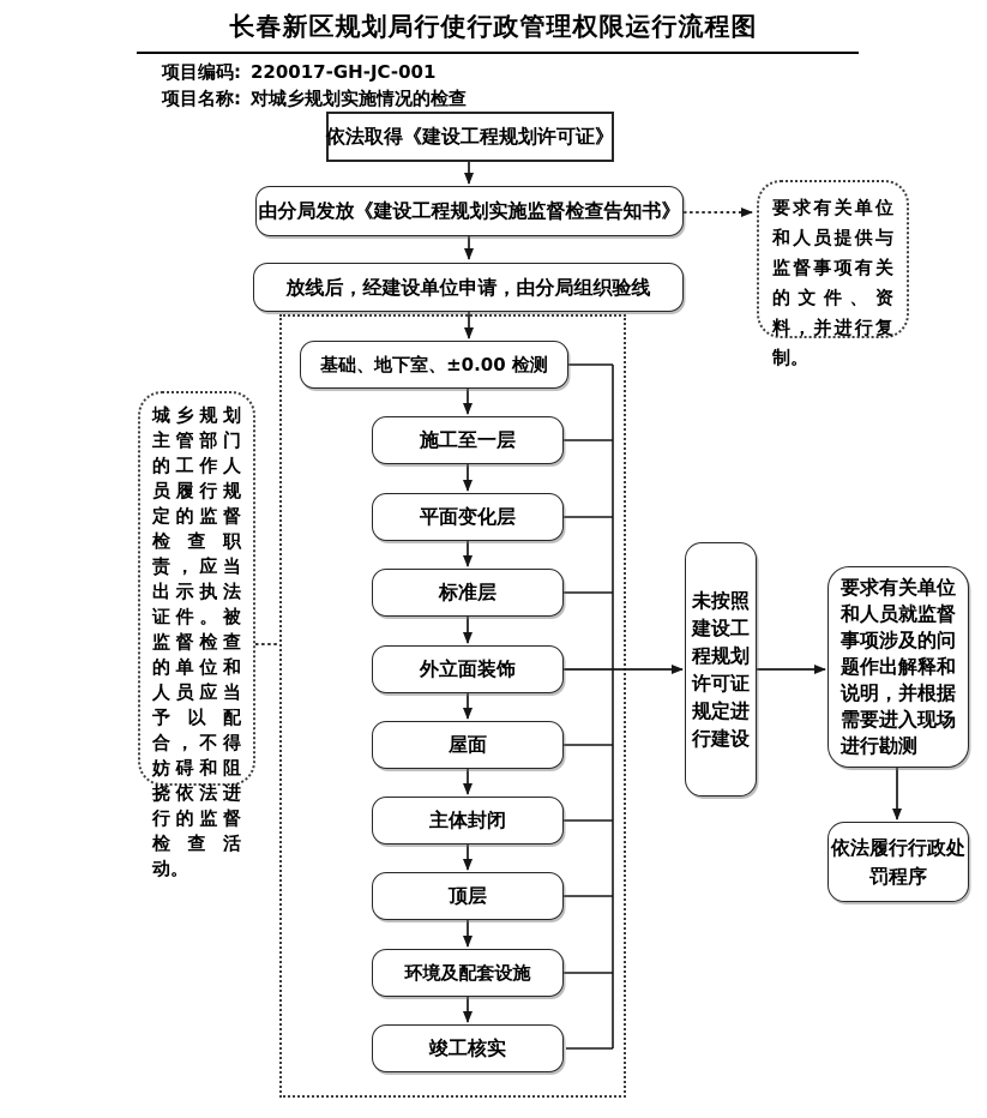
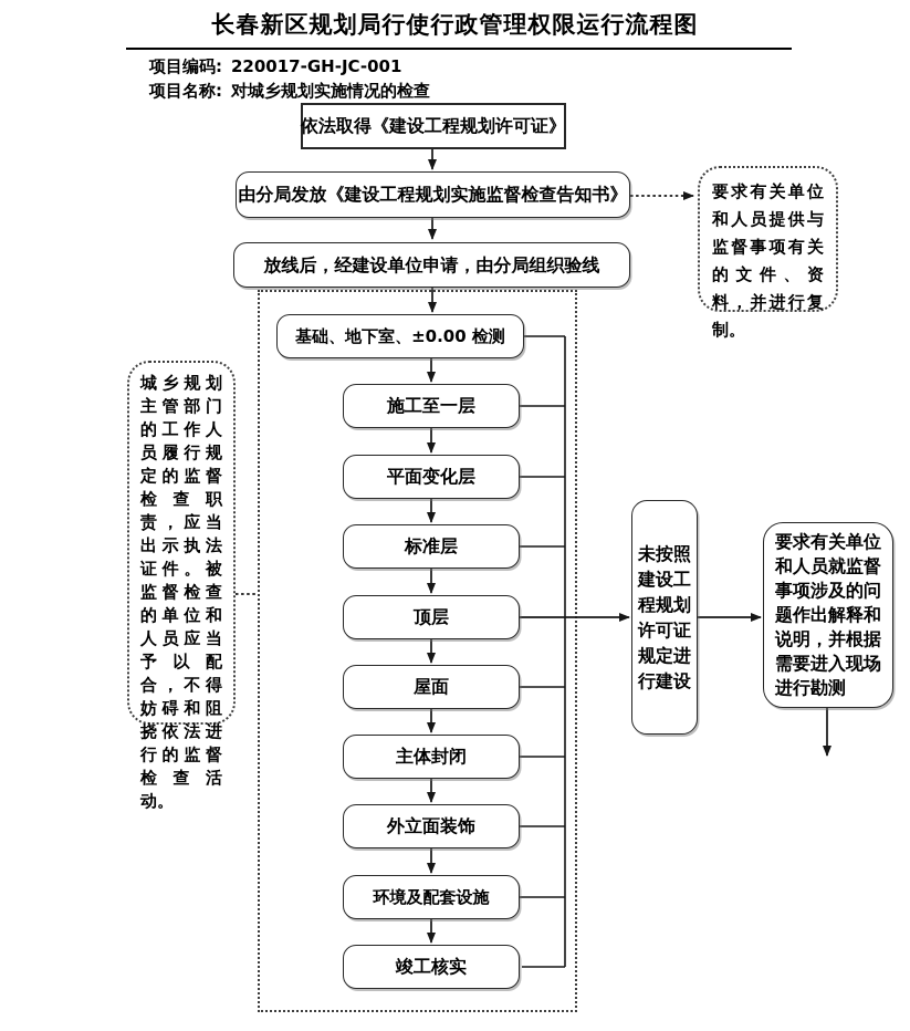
  长春新区规划局行使行政管理权限运行流程图
  项目编码: 220017-GH-JC-001
  项目名称: 对城乡规划实施情况的检查
  依法取得《建设工程规划许可证》
  由分局发放《建设工程规划实施监督检查告知书》
  放线后，经建设单位申请，由分局组织验线
  基础、地下室、±0.00 检测
  施工至一层
  平面变化层
  标准层
- 外立面装饰
+ 顶层
  屋面
  主体封闭
- 顶层
+ 外立面装饰
  环境及配套设施
  竣工核实
  未按照建设工程规划许可证规定进行建设
  要求有关单位和人员就监督事项涉及的问题作出解释和说明，并根据需要进入现场进行勘测
- 依法履行行政处罚程序
  城乡规划主管部门的工作人员履行规定的监督检查职责，应当出示执法证件。被监督检查的单位和人员应当予以配合，不得妨碍和阻挠依法进行的监督检查活动。
  要求有关单位和人员提供与监督事项有关的文件、资料，并进行复制。
